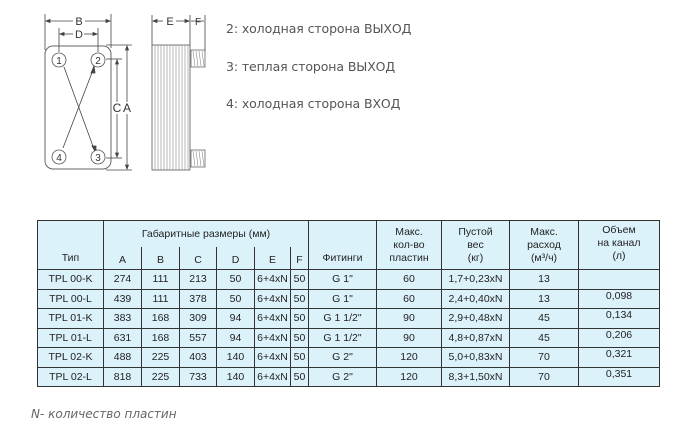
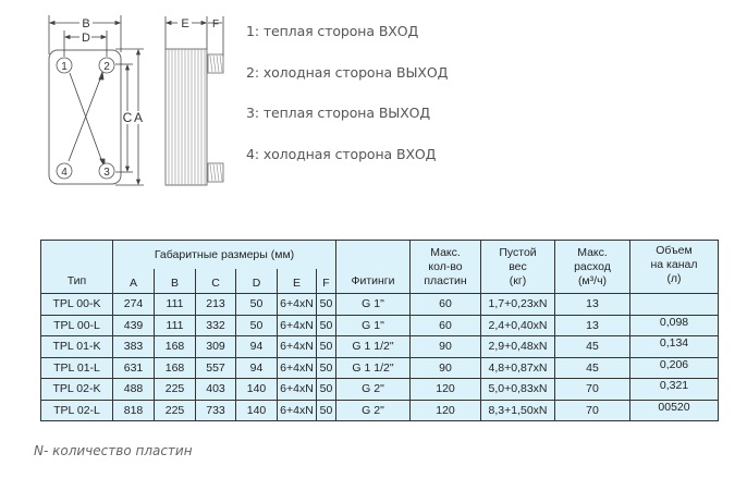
  B
  D
  A
  C
  1
  2
  4
  3
  E
  F
+ 1: теплая сторона ВХОД
  2: холодная сторона ВЫХОД
  3: теплая сторона ВЫХОД
  4: холодная сторона ВХОД
  Тип	Габаритные размеры (мм)	Фитинги	Макс. кол-во пластин	Пустой вес (кг)	Макс. расход (м³/ч)	Объем на канал (л)
  A	B	C	D	E	F
  TPL 00-K	274	111	213	50	6+4xN	50	G 1"	60	1,7+0,23xN	13
- TPL 00-L	439	111	378	50	6+4xN	50	G 1"	60	2,4+0,40xN	13	0,098
+ TPL 00-L	439	111	332	50	6+4xN	50	G 1"	60	2,4+0,40xN	13	0,098
  TPL 01-K	383	168	309	94	6+4xN	50	G 1 1/2"	90	2,9+0,48xN	45	0,134
  TPL 01-L	631	168	557	94	6+4xN	50	G 1 1/2"	90	4,8+0,87xN	45	0,206
  TPL 02-K	488	225	403	140	6+4xN	50	G 2"	120	5,0+0,83xN	70	0,321
- TPL 02-L	818	225	733	140	6+4xN	50	G 2"	120	8,3+1,50xN	70	0,351
+ TPL 02-L	818	225	733	140	6+4xN	50	G 2"	120	8,3+1,50xN	70	00520
  N- количество пластин
